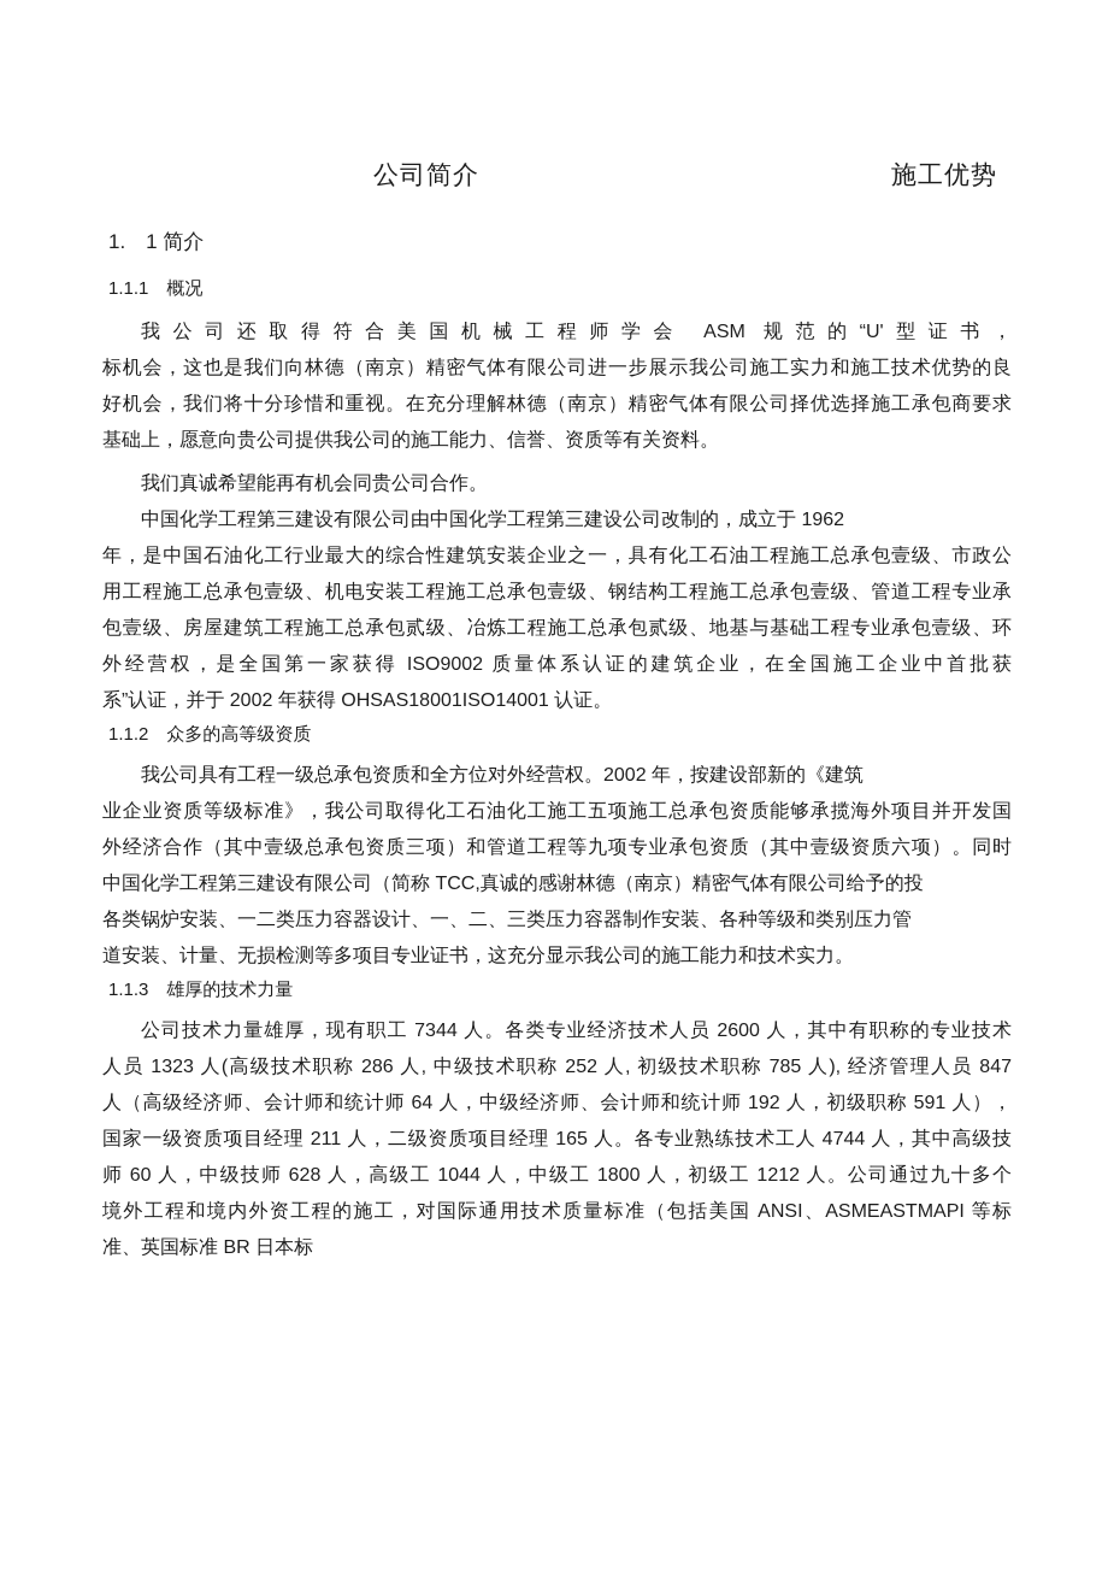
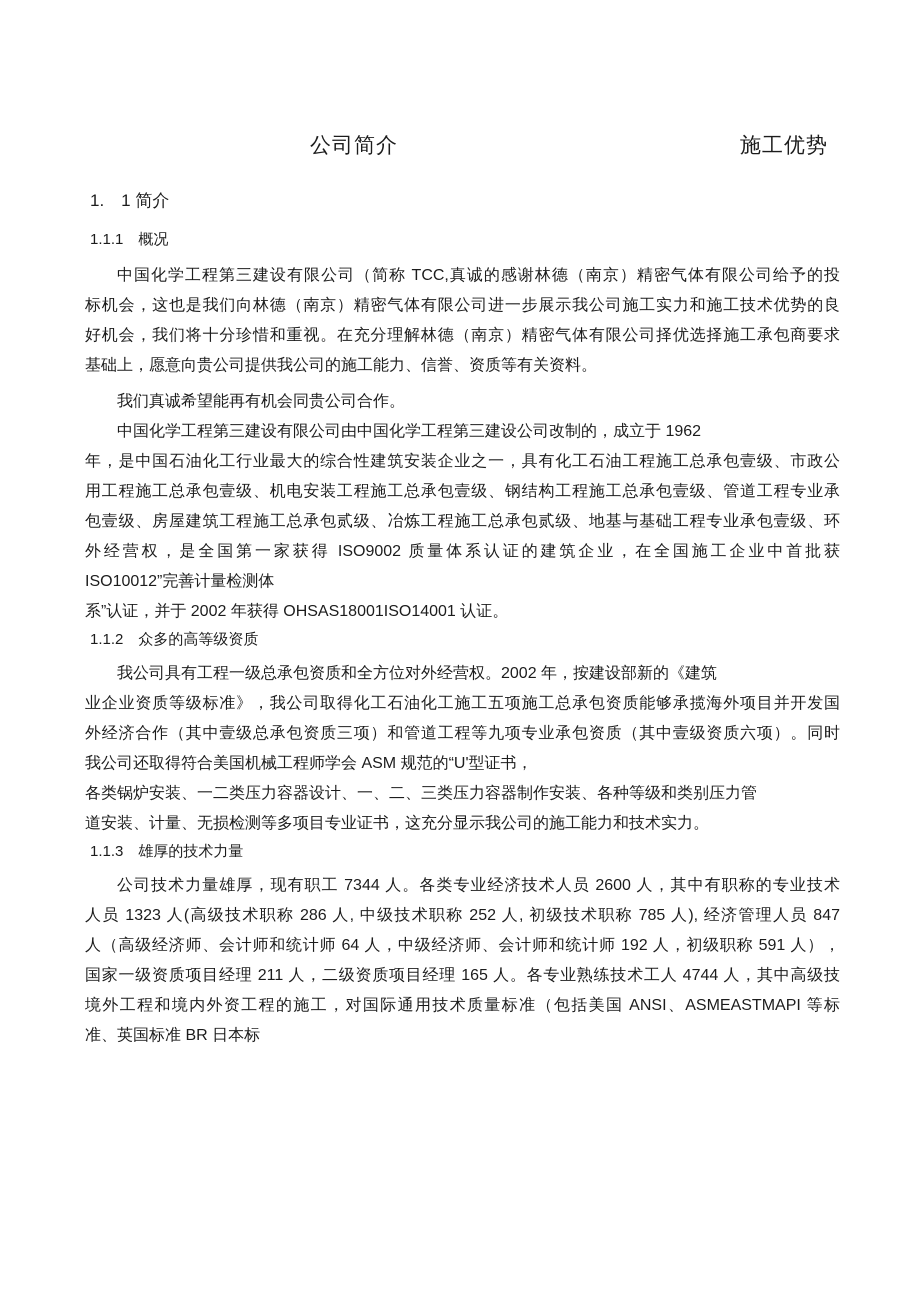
  公司简介
  施工优势
  1. 1 简介
  1.1.1 概况
- 我公司还取得符合美国机械工程师学会 ASM 规范的“U'型证书，
+ 中国化学工程第三建设有限公司（简称 TCC,真诚的感谢林德（南京）精密气体有限公司给予的投
  标机会，这也是我们向林德（南京）精密气体有限公司进一步展示我公司施工实力和施工技术优势的良
  好机会，我们将十分珍惜和重视。在充分理解林德（南京）精密气体有限公司择优选择施工承包商要求
  基础上，愿意向贵公司提供我公司的施工能力、信誉、资质等有关资料。
  我们真诚希望能再有机会同贵公司合作。
  中国化学工程第三建设有限公司由中国化学工程第三建设公司改制的，成立于 1962
  年，是中国石油化工行业最大的综合性建筑安装企业之一，具有化工石油工程施工总承包壹级、市政公
  用工程施工总承包壹级、机电安装工程施工总承包壹级、钢结构工程施工总承包壹级、管道工程专业承
  包壹级、房屋建筑工程施工总承包贰级、冶炼工程施工总承包贰级、地基与基础工程专业承包壹级、环
  外经营权，是全国第一家获得 ISO9002 质量体系认证的建筑企业，在全国施工企业中首批获
+ ISO10012”完善计量检测体
  系”认证，并于 2002 年获得 OHSAS18001ISO14001 认证。
  1.1.2 众多的高等级资质
  我公司具有工程一级总承包资质和全方位对外经营权。2002 年，按建设部新的《建筑
  业企业资质等级标准》，我公司取得化工石油化工施工五项施工总承包资质能够承揽海外项目并开发国
  外经济合作（其中壹级总承包资质三项）和管道工程等九项专业承包资质（其中壹级资质六项）。同时
- 中国化学工程第三建设有限公司（简称 TCC,真诚的感谢林德（南京）精密气体有限公司给予的投
+ 我公司还取得符合美国机械工程师学会 ASM 规范的“U'型证书，
  各类锅炉安装、一二类压力容器设计、一、二、三类压力容器制作安装、各种等级和类别压力管
  道安装、计量、无损检测等多项目专业证书，这充分显示我公司的施工能力和技术实力。
  1.1.3 雄厚的技术力量
  公司技术力量雄厚，现有职工 7344 人。各类专业经济技术人员 2600 人，其中有职称的专业技术
  人员 1323 人(高级技术职称 286 人, 中级技术职称 252 人, 初级技术职称 785 人), 经济管理人员 847
  人（高级经济师、会计师和统计师 64 人，中级经济师、会计师和统计师 192 人，初级职称 591 人），
  国家一级资质项目经理 211 人，二级资质项目经理 165 人。各专业熟练技术工人 4744 人，其中高级技
- 师 60 人，中级技师 628 人，高级工 1044 人，中级工 1800 人，初级工 1212 人。公司通过九十多个
  境外工程和境内外资工程的施工，对国际通用技术质量标准（包括美国 ANSI、ASMEASTMAPI 等标
  准、英国标准 BR 日本标
